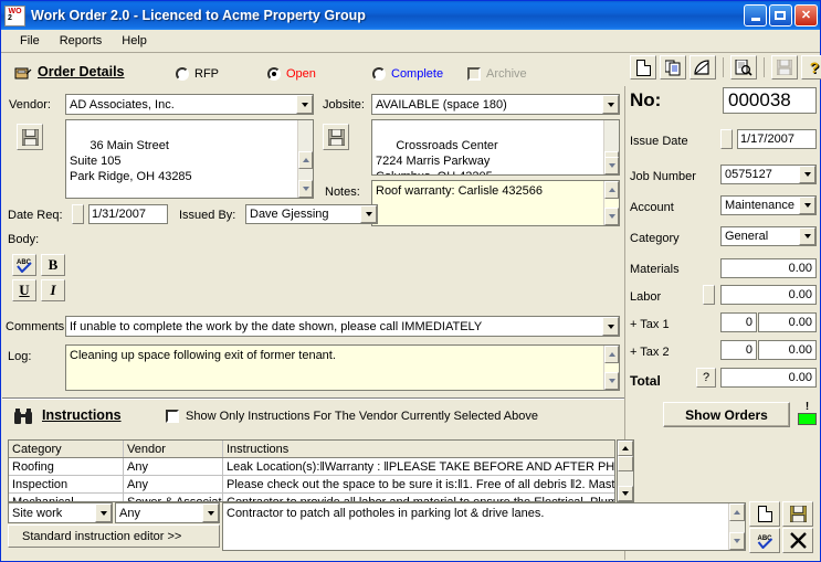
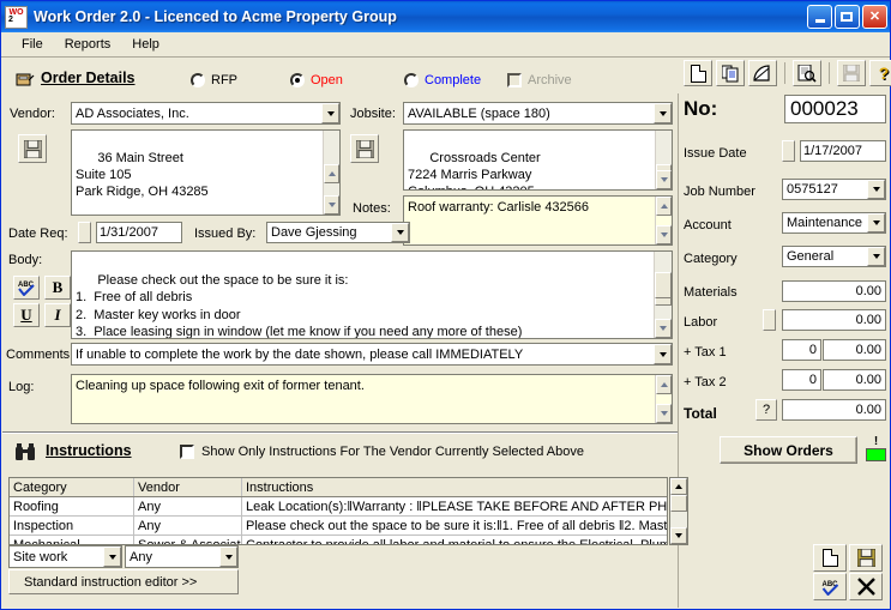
  Work Order 2.0 - Licenced to Acme Property Group
  ✕
  File
  Reports
  Help
  Order Details
  RFP
  Open
  Complete
  Archive
  ?
  Vendor:
  AD Associates, Inc.
  Jobsite:
  AVAILABLE (space 180)
  36 Main Street
  Suite 105
  Park Ridge, OH 43285
  Crossroads Center
  7224 Marris Parkway
  Notes:
  Roof warranty: Carlisle 432566
  Date Req:
  1/31/2007
  Issued By:
  Dave Gjessing
  Body:
  B
  U
  I
+ Please check out the space to be sure it is:
+ 1. Free of all debris
+ 2. Master key works in door
+ 3. Place leasing sign in window (let me know if you need any more of these)
  Comments
  If unable to complete the work by the date shown, please call IMMEDIATELY
  Log:
  Cleaning up space following exit of former tenant.
  No:
- 000038
+ 000023
  Issue Date
  1/17/2007
  Job Number
  0575127
  Account
  Maintenance
  Category
  General
  Materials
  0.00
  Labor
  0.00
  + Tax 1
  0
  0.00
  + Tax 2
  0
  0.00
  Total
  ?
  0.00
  Show Orders
  !
  Instructions
  Show Only Instructions For The Vendor Currently Selected Above
  Category
  Vendor
  Instructions
  Roofing
  Any
  Leak Location(s):‖Warranty : ‖PLEASE TAKE BEFORE AND AFTER PH
  Inspection
  Any
  Site work
  Any
  Standard instruction editor >>
- Contractor to patch all potholes in parking lot & drive lanes.
